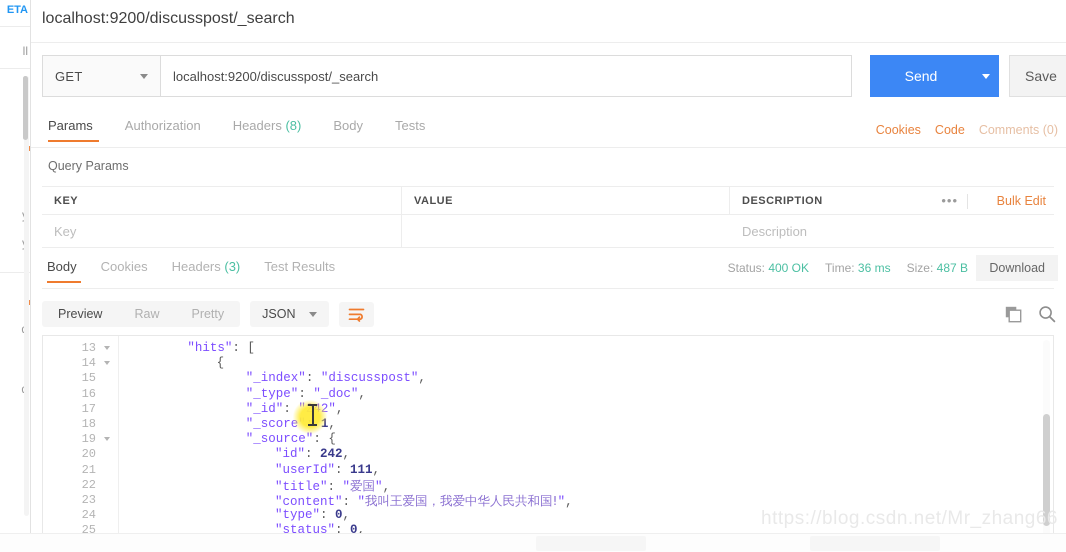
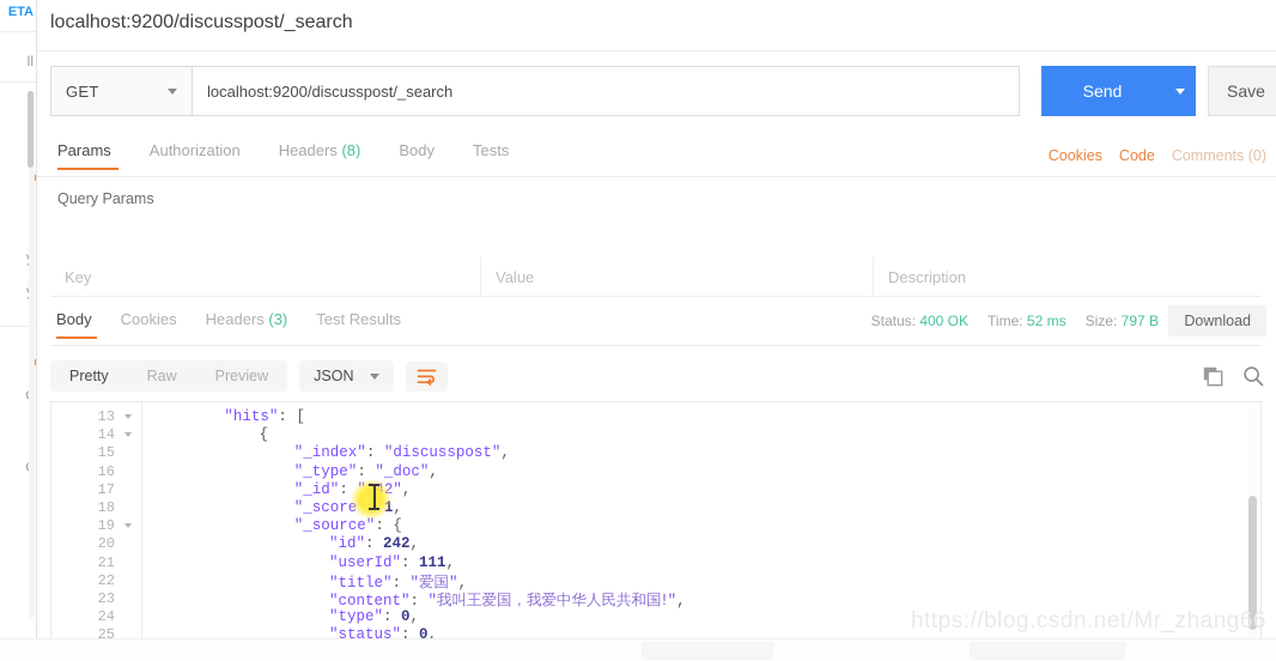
  ETA
  ll
  localhost:9200/discusspost/_search
  GET
  localhost:9200/discusspost/_search
  Send
  Save
  Params
  Authorization
  Headers (8)
  Body
  Tests
  Cookies
  Code
  Comments (0)
  Query Params
- KEY
- VALUE
- DESCRIPTION
- •••
- Bulk Edit
  Key
+ Value
  Description
  Body
  Cookies
  Headers (3)
  Test Results
  Status: 400 OK
- Time: 36 ms
+ Time: 52 ms
- Size: 487 B
+ Size: 797 B
  Download
- Preview
+ Pretty
  Raw
- Pretty
+ Preview
  JSON
  13
  14
  15
  16
  17
  18
  19
  20
  21
  22
  23
  24
  25
  "hits": [
  {
  "_index": "discusspost",
  "_type": "_doc",
  "_source": {
  "id": 242,
  "userId": 111,
  "title": "爱国",
  "content": "我叫王爱国，我爱中华人民共和国!",
  "type": 0,
  "status": 0,
  https://blog.csdn.net/Mr_zhang66
